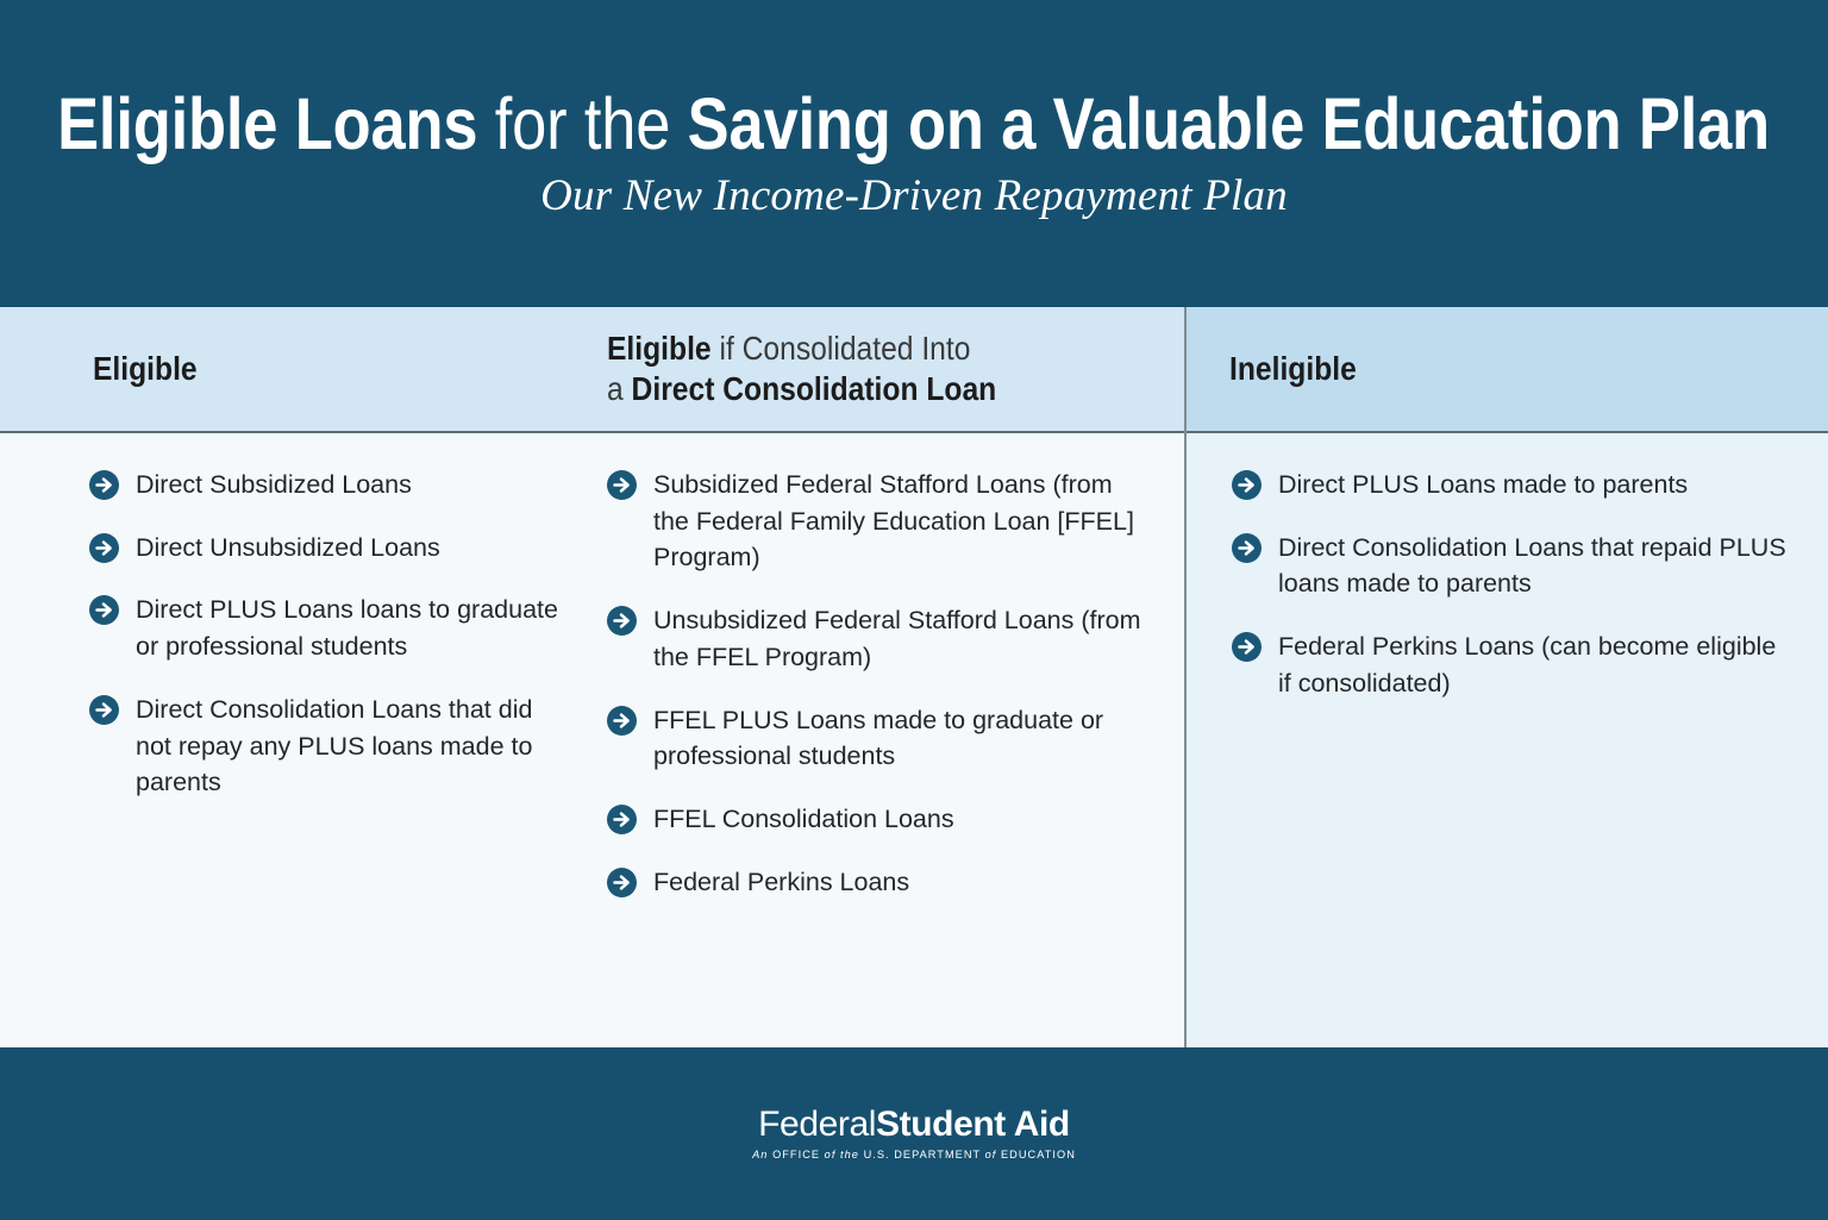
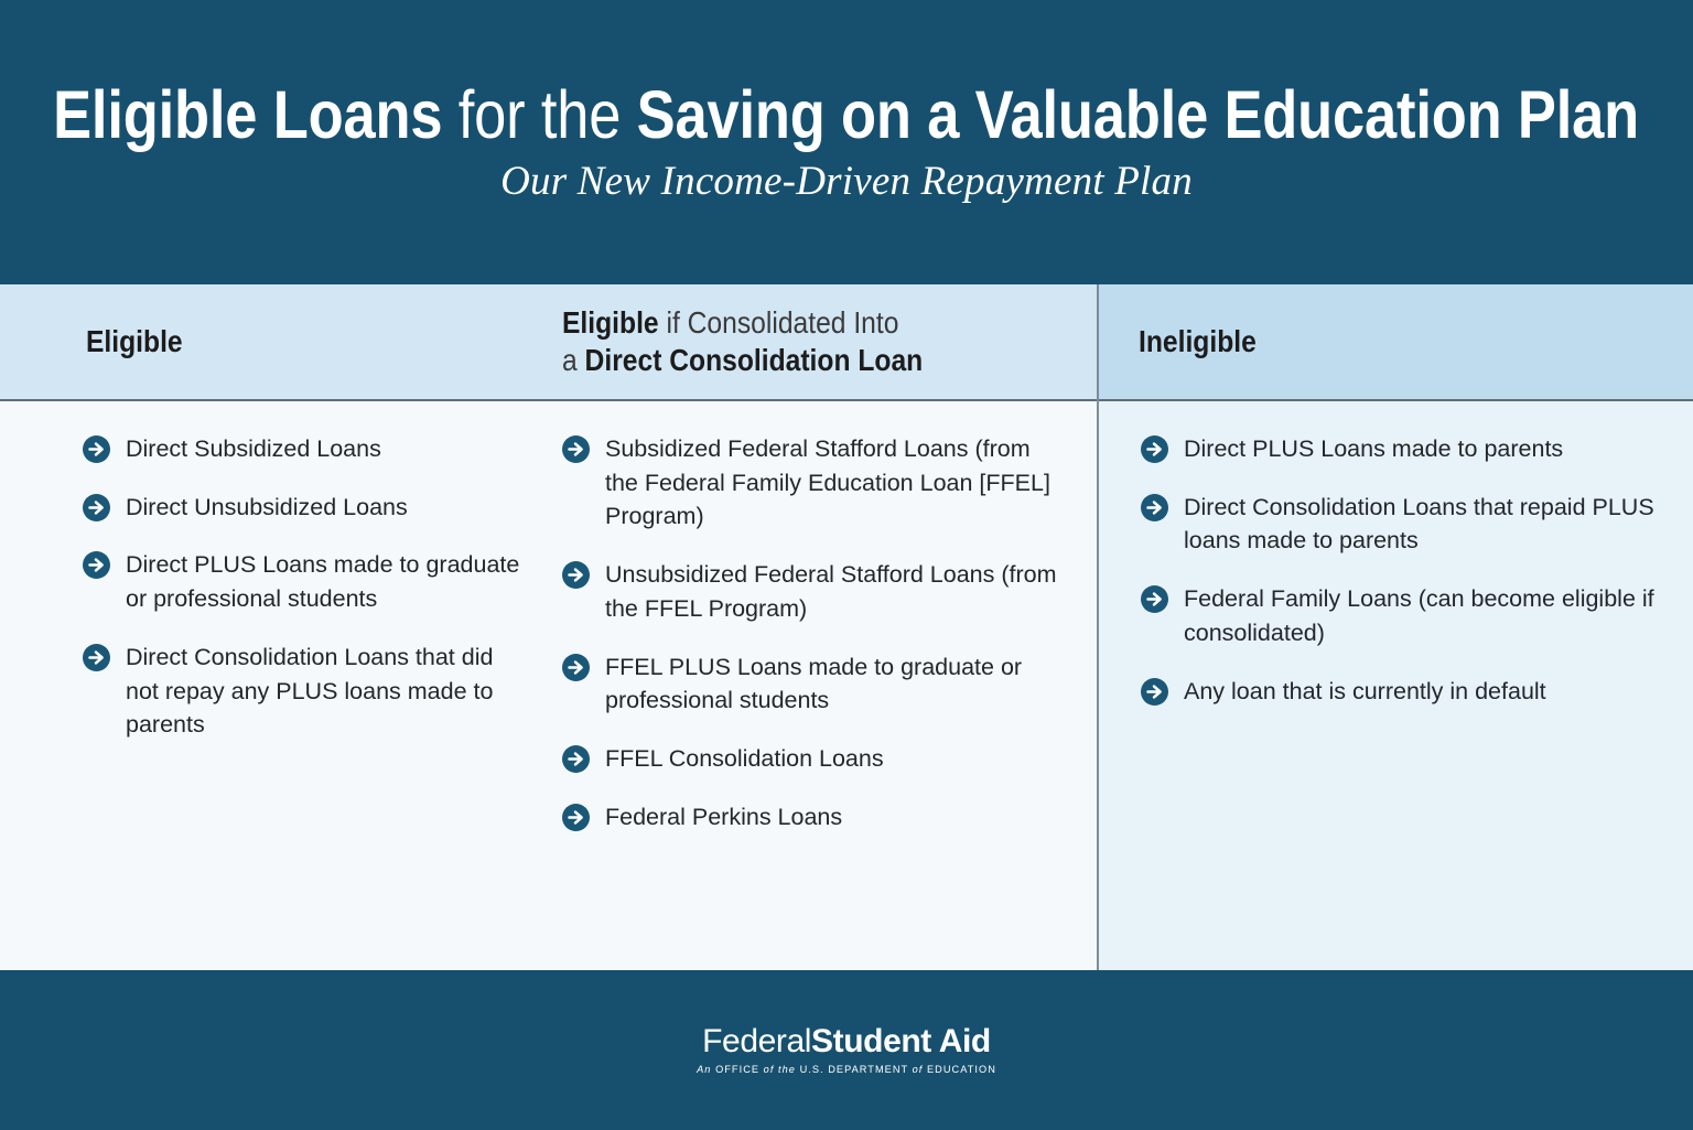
  Eligible Loans for the Saving on a Valuable Education Plan
  Our New Income-Driven Repayment Plan
  Eligible
  Direct Subsidized Loans
  Direct Unsubsidized Loans
- Direct PLUS Loans loans to graduate or professional students
+ Direct PLUS Loans made to graduate or professional students
  Direct Consolidation Loans that did not repay any PLUS loans made to parents
  Eligible if Consolidated Into
  a Direct Consolidation Loan
  Subsidized Federal Stafford Loans (from the Federal Family Education Loan [FFEL] Program)
  Unsubsidized Federal Stafford Loans (from the FFEL Program)
  FFEL PLUS Loans made to graduate or professional students
  FFEL Consolidation Loans
  Federal Perkins Loans
  Ineligible
  Direct PLUS Loans made to parents
  Direct Consolidation Loans that repaid PLUS loans made to parents
- Federal Perkins Loans (can become eligible if consolidated)
+ Federal Family Loans (can become eligible if consolidated)
+ Any loan that is currently in default
  FederalStudent Aid
  An OFFICE of the U.S. DEPARTMENT of EDUCATION
